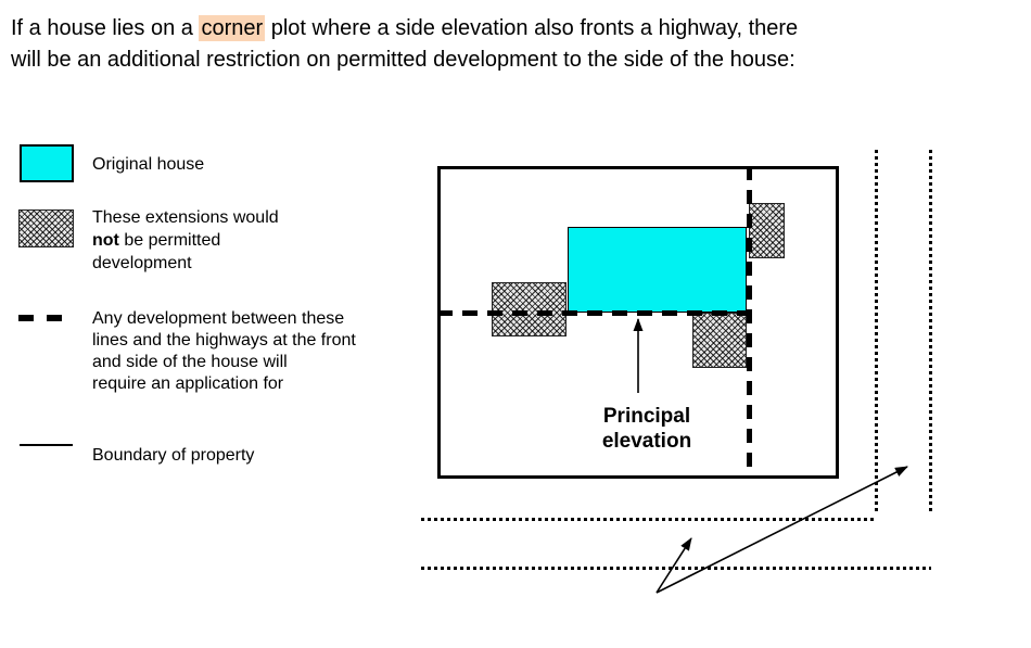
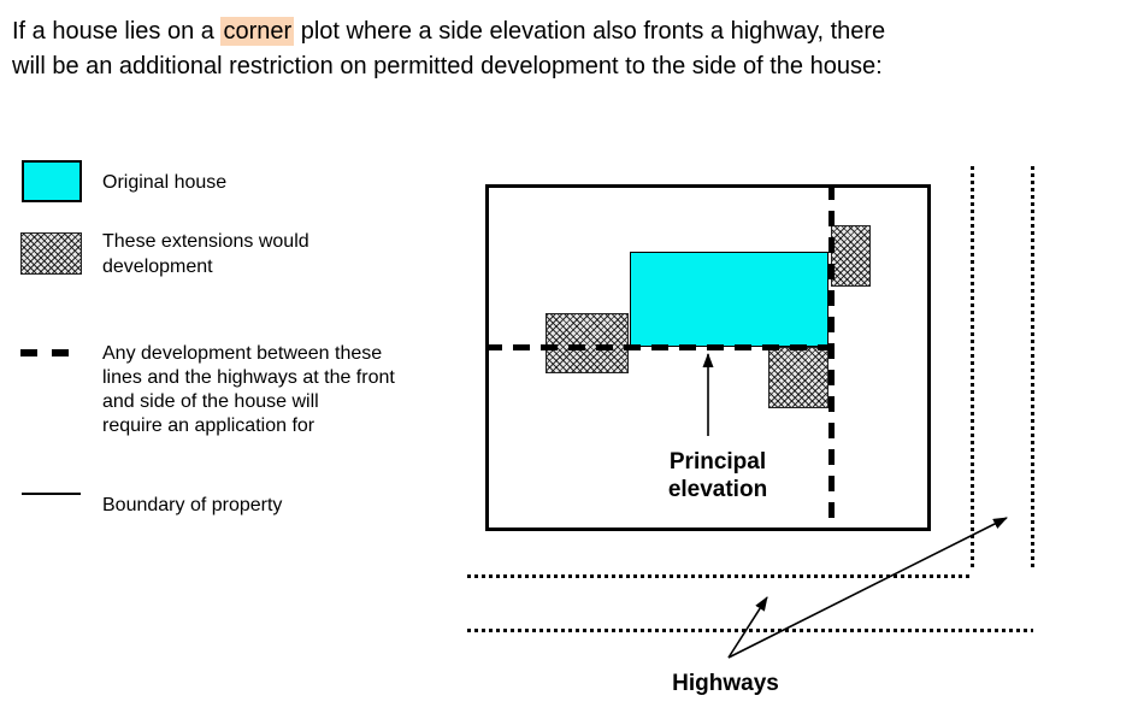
  If a house lies on a corner plot where a side elevation also fronts a highway, there
  will be an additional restriction on permitted development to the side of the house:
  Original house
  These extensions would
- not be permitted
  development
  Any development between these
  lines and the highways at the front
  and side of the house will
  require an application for
  Boundary of property
  Principal
  elevation
+ Highways
